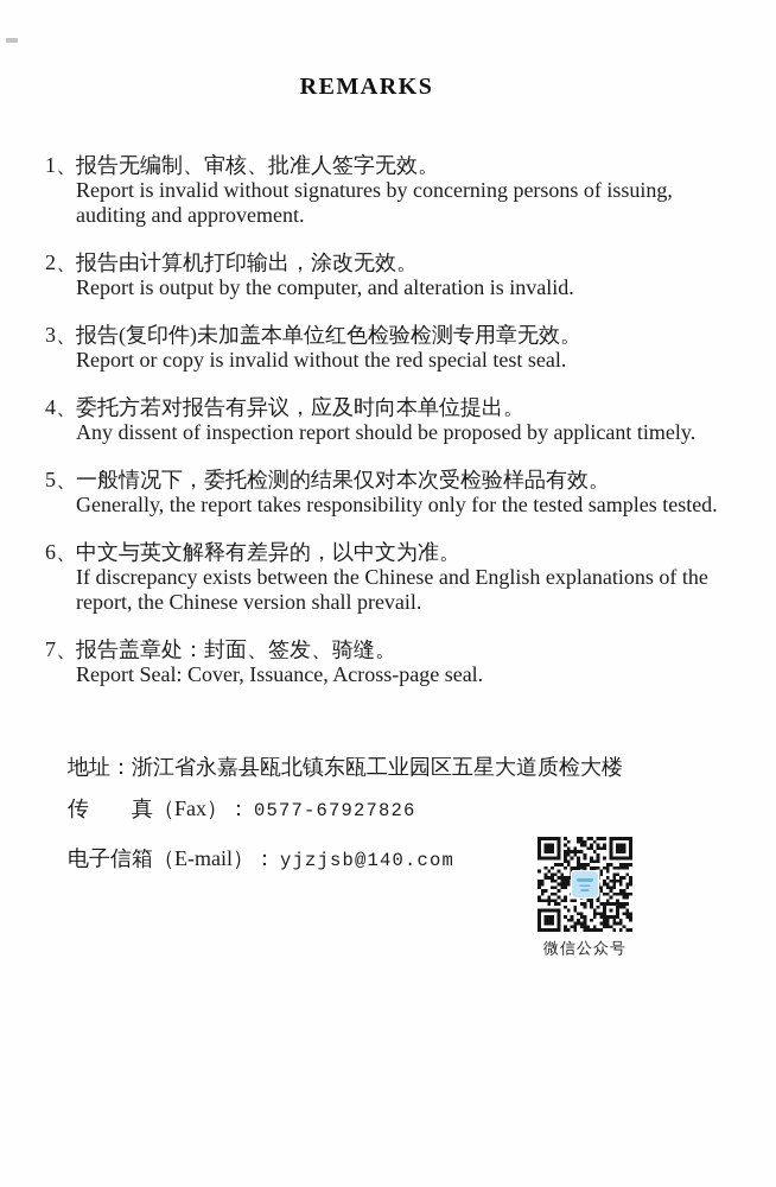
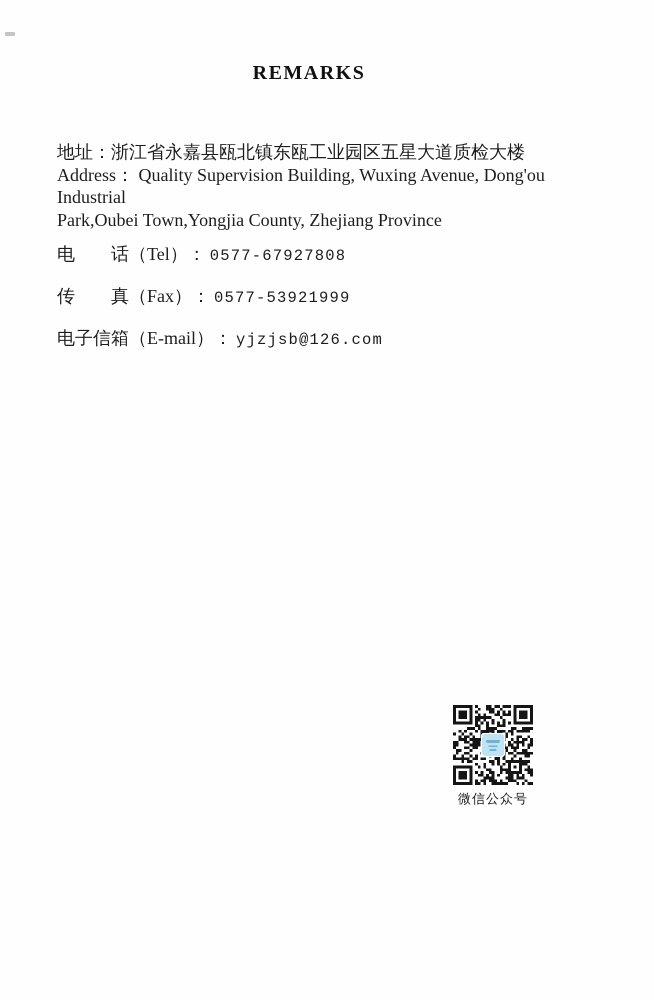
  REMARKS
- 1、
- 报告无编制、审核、批准人签字无效。
- Report is invalid without signatures by concerning persons of issuing,
- auditing and approvement.
- 2、
- 报告由计算机打印输出，涂改无效。
- Report is output by the computer, and alteration is invalid.
- 3、
- 报告(复印件)未加盖本单位红色检验检测专用章无效。
- Report or copy is invalid without the red special test seal.
- 4、
- 委托方若对报告有异议，应及时向本单位提出。
- Any dissent of inspection report should be proposed by applicant timely.
- 5、
- 一般情况下，委托检测的结果仅对本次受检验样品有效。
- Generally, the report takes responsibility only for the tested samples tested.
- 6、
- 中文与英文解释有差异的，以中文为准。
- If discrepancy exists between the Chinese and English explanations of the
- report, the Chinese version shall prevail.
- 7、
- 报告盖章处：封面、签发、骑缝。
- Report Seal: Cover, Issuance, Across-page seal.
  地址：浙江省永嘉县瓯北镇东瓯工业园区五星大道质检大楼
+ Address： Quality Supervision Building, Wuxing Avenue, Dong'ou Industrial
+ Park,Oubei Town,Yongjia County, Zhejiang Province
+ 电 话（Tel）： 0577-67927808
- 传 真（Fax）： 0577-67927826
+ 传 真（Fax）： 0577-53921999
- 电子信箱（E-mail）： yjzjsb@140.com
+ 电子信箱（E-mail）： yjzjsb@126.com
  微信公众号
